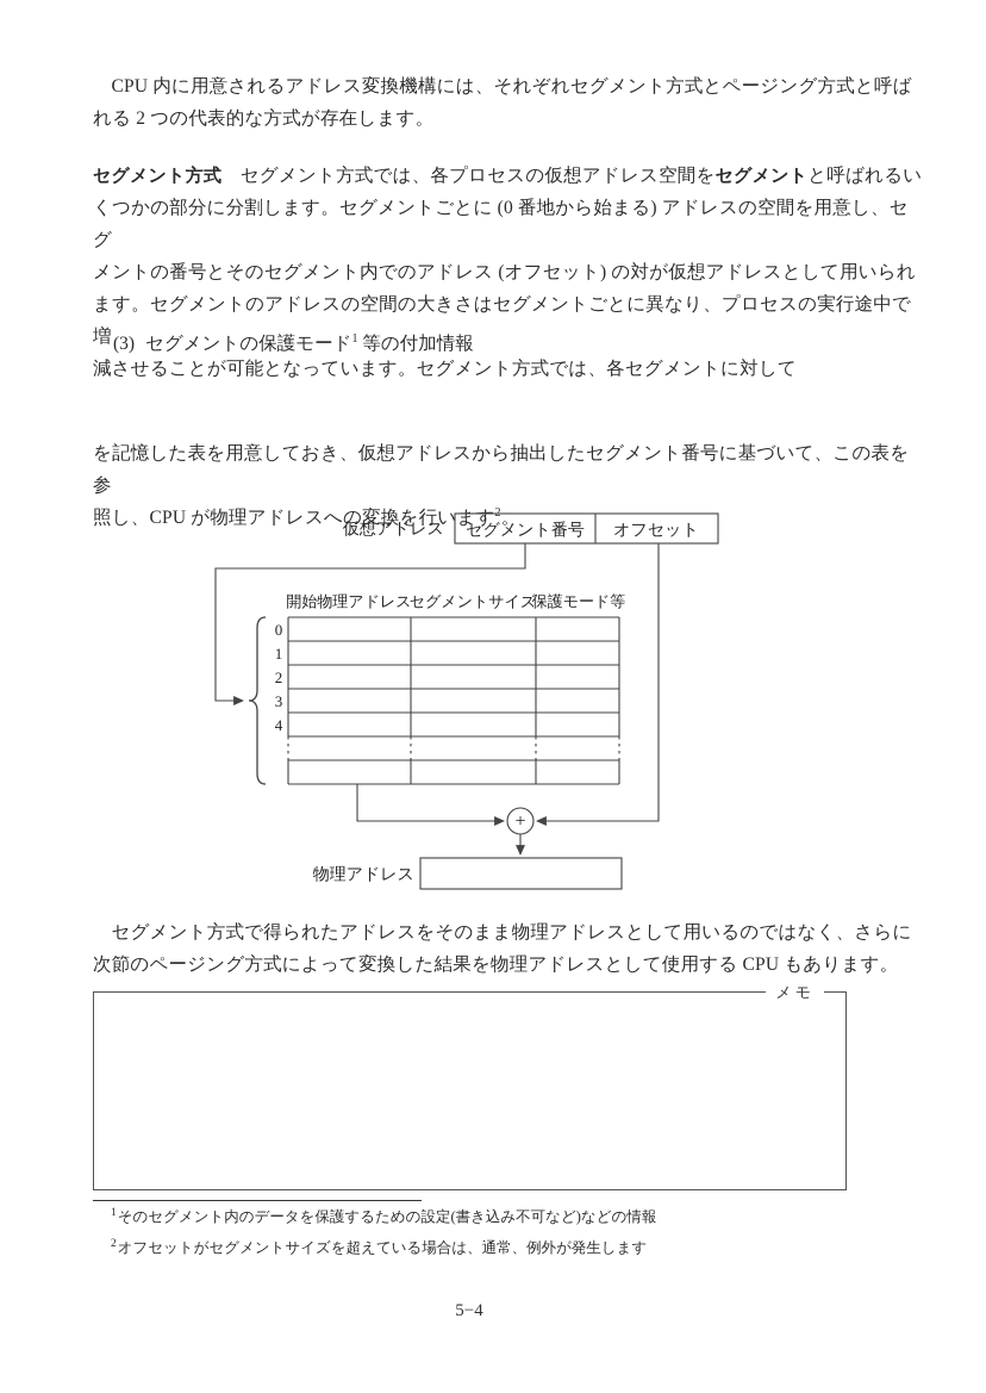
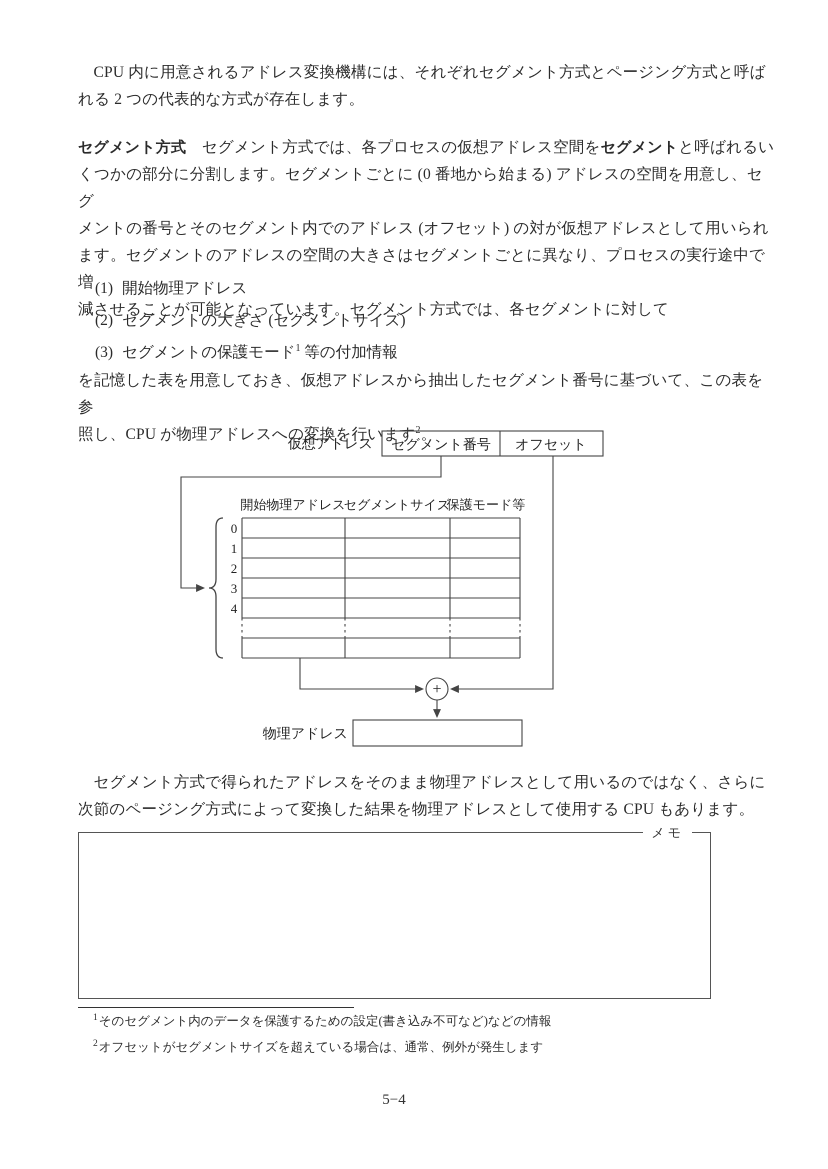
  CPU 内に用意されるアドレス変換機構には、それぞれセグメント方式とページング方式と呼ば
  れる 2 つの代表的な方式が存在します。
  セグメント方式 セグメント方式では、各プロセスの仮想アドレス空間をセグメントと呼ばれるい
  くつかの部分に分割します。セグメントごとに (0 番地から始まる) アドレスの空間を用意し、セグ
  メントの番号とそのセグメント内でのアドレス (オフセット) の対が仮想アドレスとして用いられ
  ます。セグメントのアドレスの空間の大きさはセグメントごとに異なり、プロセスの実行途中で増
  減させることが可能となっています。セグメント方式では、各セグメントに対して
+ (1) 開始物理アドレス
+ (2) セグメントの大きさ (セグメントサイズ)
  (3) セグメントの保護モード1 等の付加情報
  を記憶した表を用意しておき、仮想アドレスから抽出したセグメント番号に基づいて、この表を参
  照し、CPU が物理アドレスへの変換を行います2。
  仮想アドレス
  セグメント番号
  オフセット
  開始物理アドレス
  セグメントサイズ
  保護モード等
  0
  1
  2
  3
  4
  +
  物理アドレス
  セグメント方式で得られたアドレスをそのまま物理アドレスとして用いるのではなく、さらに
  次節のページング方式によって変換した結果を物理アドレスとして使用する CPU もあります。
  メモ
  1そのセグメント内のデータを保護するための設定(書き込み不可など)などの情報
  2オフセットがセグメントサイズを超えている場合は、通常、例外が発生します
  5−4
